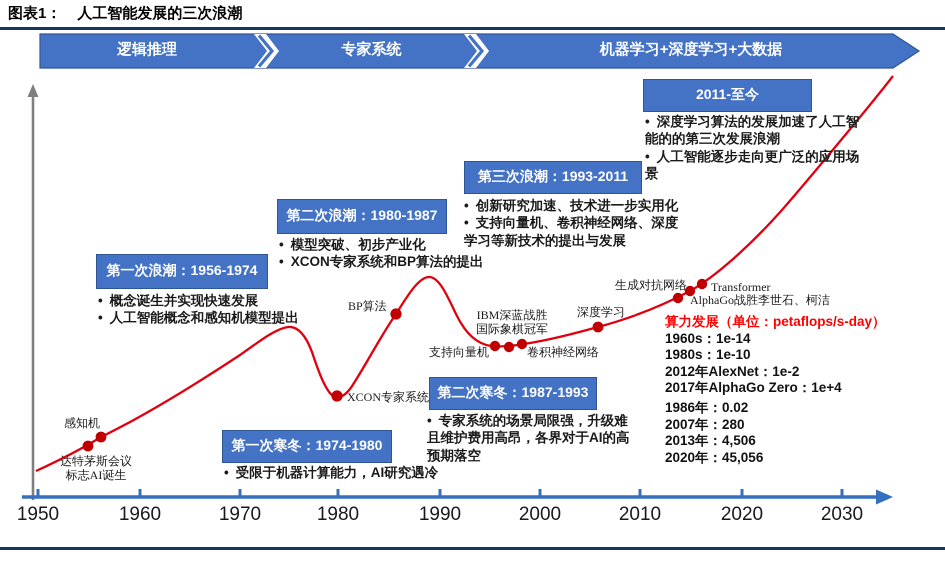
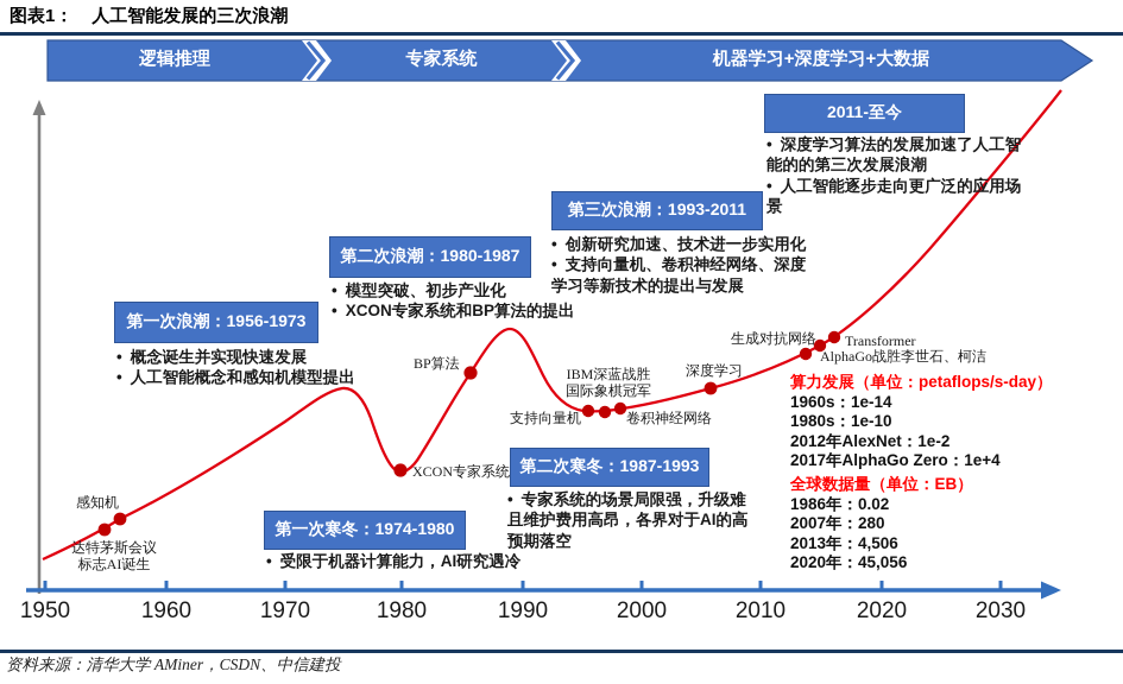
  图表1： 人工智能发展的三次浪潮
  逻辑推理
  专家系统
  机器学习+深度学习+大数据
- 第一次浪潮：1956-1974
+ 第一次浪潮：1956-1973
  概念诞生并实现快速发展
  人工智能概念和感知机模型提出
  第二次浪潮：1980-1987
  模型突破、初步产业化
  XCON专家系统和BP算法的提出
  第三次浪潮：1993-2011
  创新研究加速、技术进一步实用化
  支持向量机、卷积神经网络、深度学习等新技术的提出与发展
  2011-至今
  深度学习算法的发展加速了人工智能的的第三次发展浪潮
  人工智能逐步走向更广泛的应用场景
  第一次寒冬：1974-1980
  受限于机器计算能力，AI研究遇冷
  第二次寒冬：1987-1993
  专家系统的场景局限强，升级难且维护费用高昂，各界对于AI的高预期落空
  感知机
  达特茅斯会议
  标志AI诞生
  XCON专家系统
  BP算法
  支持向量机
  IBM深蓝战胜
  国际象棋冠军
  卷积神经网络
  深度学习
  生成对抗网络
  Transformer
  AlphaGo战胜李世石、柯洁
  算力发展（单位：petaflops/s-day）
  1960s：1e-14
  1980s：1e-10
  2012年AlexNet：1e-2
  2017年AlphaGo Zero：1e+4
+ 全球数据量（单位：EB）
  1986年：0.02
  2007年：280
  2013年：4,506
  2020年：45,056
  1950
  1960
  1970
  1980
  1990
  2000
  2010
  2020
  2030
+ 资料来源：清华大学 AMiner，CSDN、中信建投
